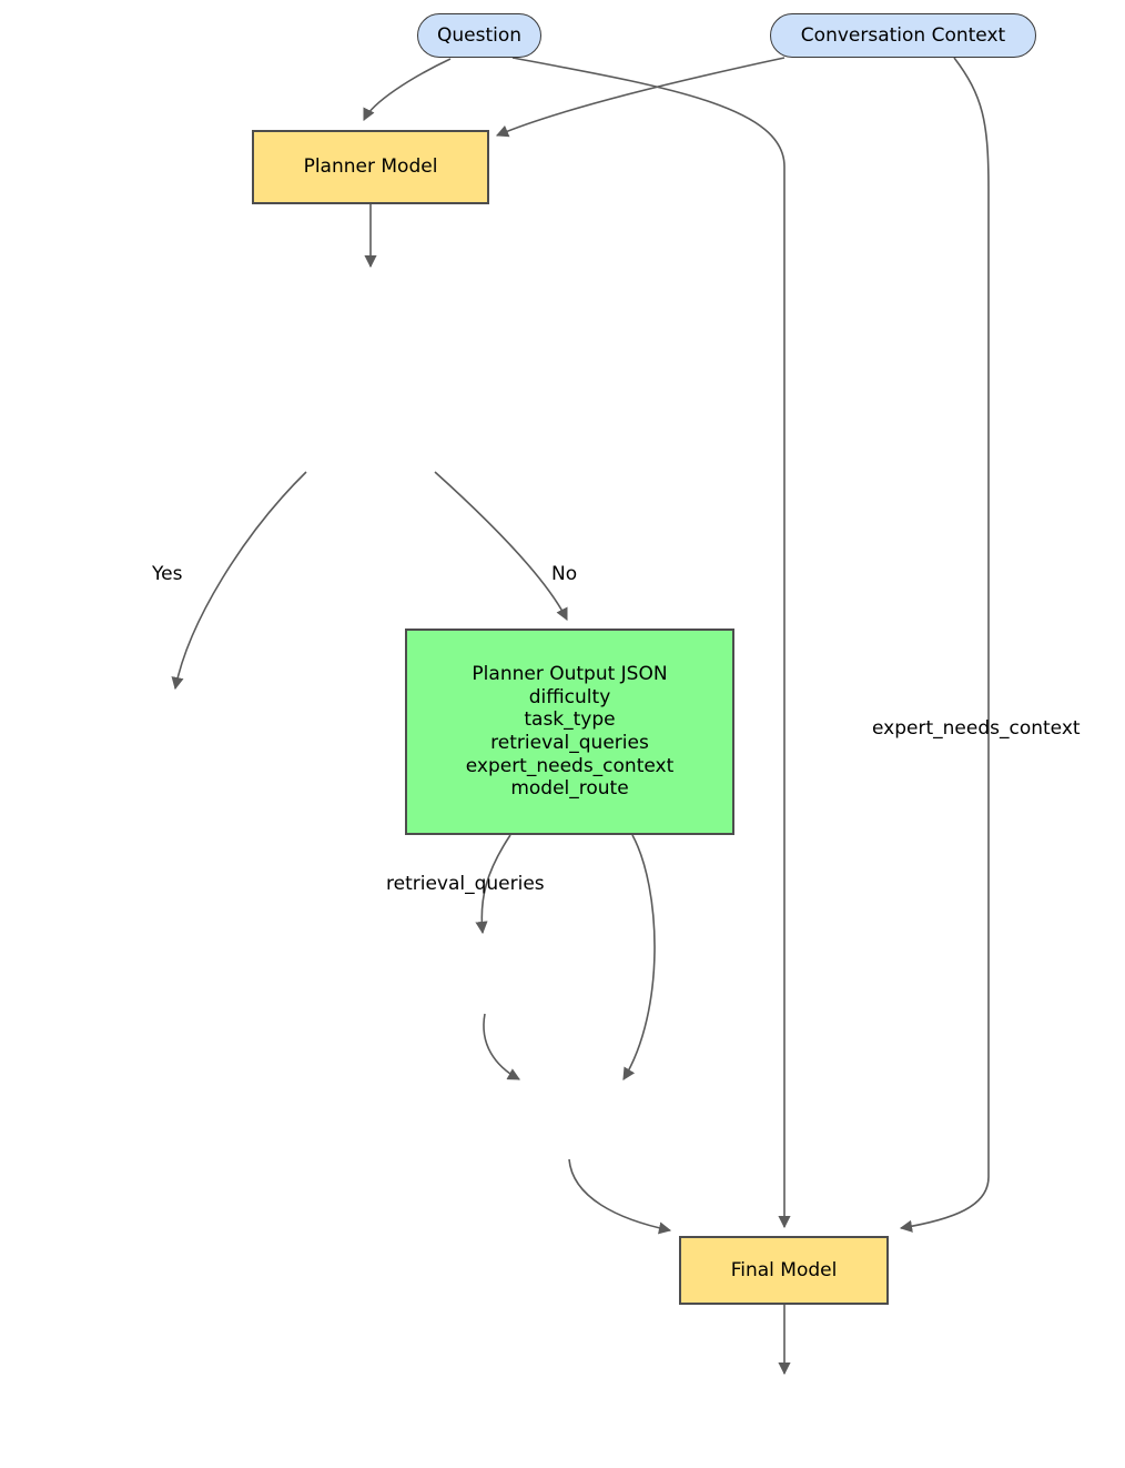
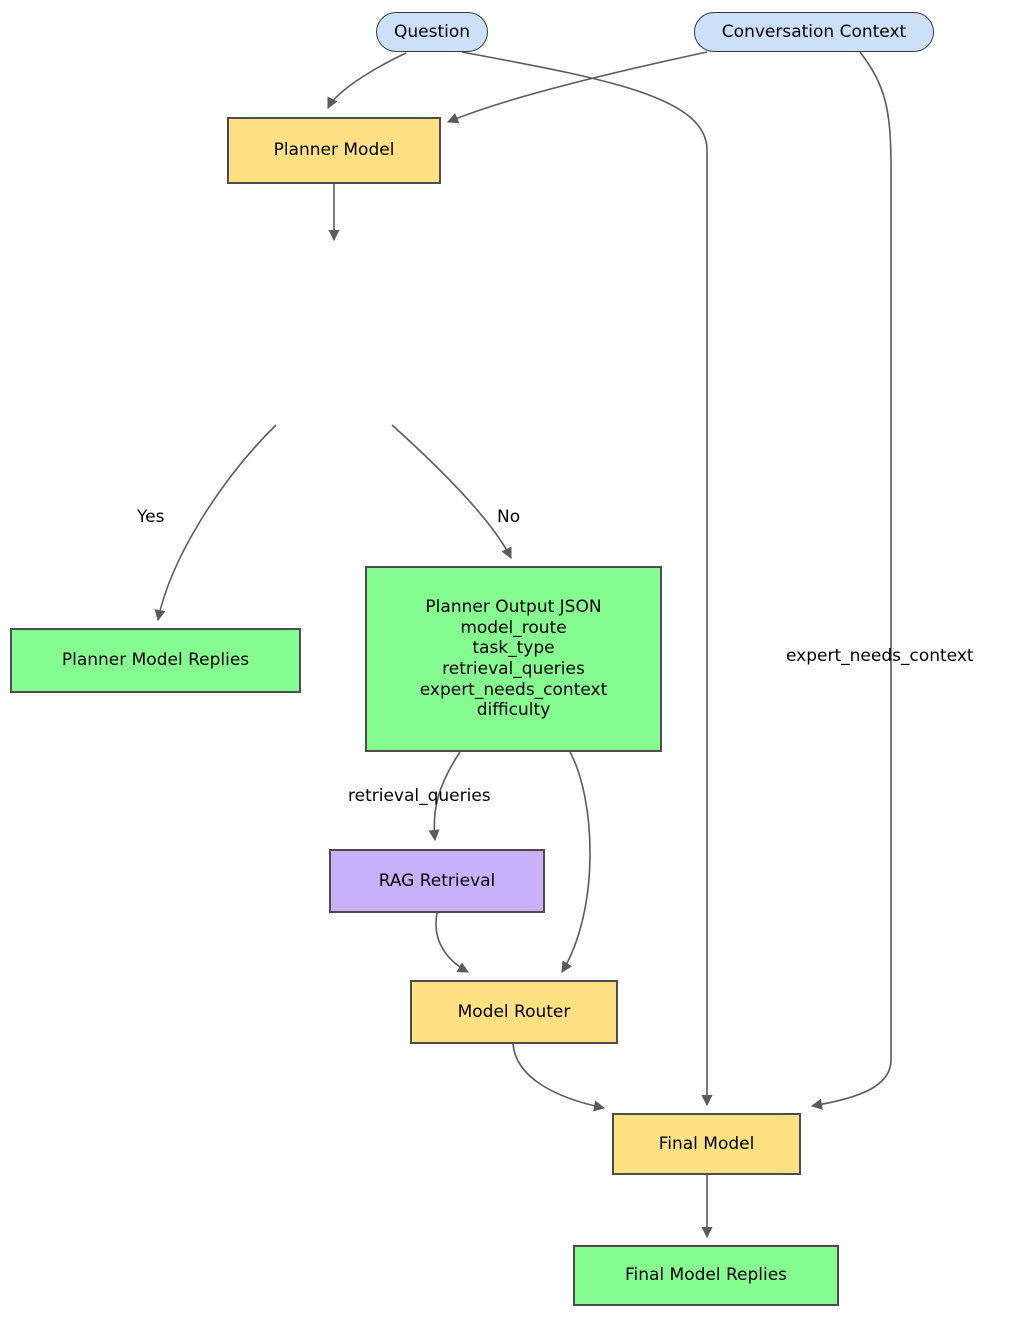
  Question
  Conversation Context
  Planner Model
+ Planner Model Replies
  Planner Output JSON
- difficulty
+ model_route
  task_type
  retrieval_queries
  expert_needs_context
- model_route
+ difficulty
+ RAG Retrieval
+ Model Router
  Final Model
+ Final Model Replies
  Yes
  No
  retrieval_queries
  expert_needs_context
